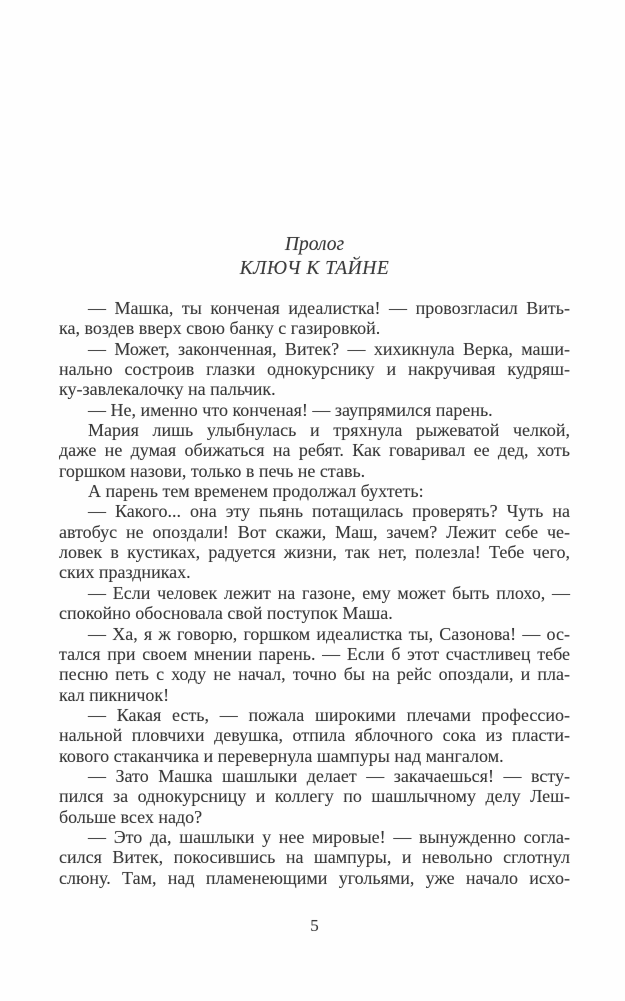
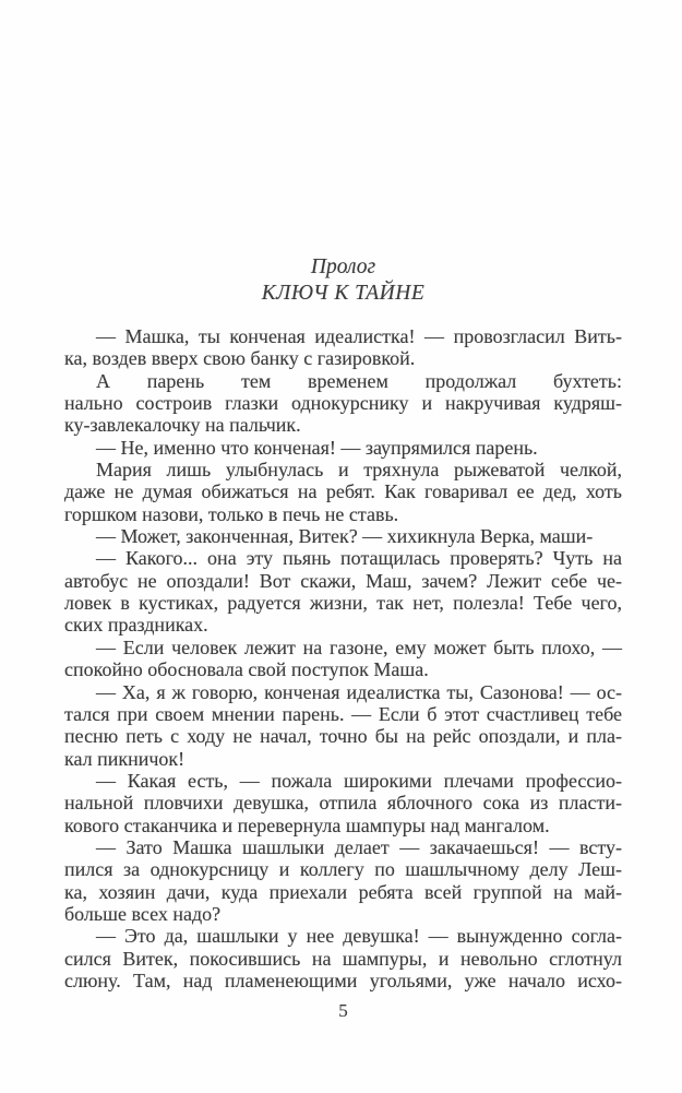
  Пролог
  КЛЮЧ К ТАЙНЕ
  — Машка, ты конченая идеалистка! — провозгласил Вить-
  ка, воздев вверх свою банку с газировкой.
- — Может, законченная, Витек? — хихикнула Верка, маши-
+ А парень тем временем продолжал бухтеть:
  нально состроив глазки однокурснику и накручивая кудряш-
  ку-завлекалочку на пальчик.
  — Не, именно что конченая! — заупрямился парень.
  Мария лишь улыбнулась и тряхнула рыжеватой челкой,
  даже не думая обижаться на ребят. Как говаривал ее дед, хоть
  горшком назови, только в печь не ставь.
- А парень тем временем продолжал бухтеть:
+ — Может, законченная, Витек? — хихикнула Верка, маши-
  — Какого... она эту пьянь потащилась проверять? Чуть на
  автобус не опоздали! Вот скажи, Маш, зачем? Лежит себе че-
  ловек в кустиках, радуется жизни, так нет, полезла! Тебе чего,
  ских праздниках.
  — Если человек лежит на газоне, ему может быть плохо, —
  спокойно обосновала свой поступок Маша.
- — Ха, я ж говорю, горшком идеалистка ты, Сазонова! — ос-
+ — Ха, я ж говорю, конченая идеалистка ты, Сазонова! — ос-
  тался при своем мнении парень. — Если б этот счастливец тебе
  песню петь с ходу не начал, точно бы на рейс опоздали, и пла-
  кал пикничок!
  — Какая есть, — пожала широкими плечами профессио-
  нальной пловчихи девушка, отпила яблочного сока из пласти-
  кового стаканчика и перевернула шампуры над мангалом.
  — Зато Машка шашлыки делает — закачаешься! — всту-
  пился за однокурсницу и коллегу по шашлычному делу Леш-
+ ка, хозяин дачи, куда приехали ребята всей группой на май-
  больше всех надо?
- — Это да, шашлыки у нее мировые! — вынужденно согла-
+ — Это да, шашлыки у нее девушка! — вынужденно согла-
  сился Витек, покосившись на шампуры, и невольно сглотнул
  слюну. Там, над пламенеющими угольями, уже начало исхо-
  5
